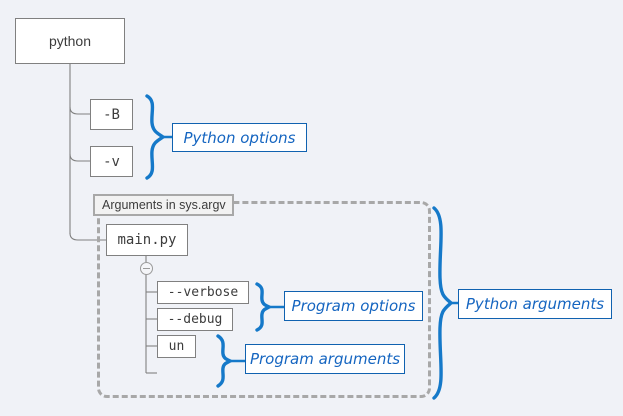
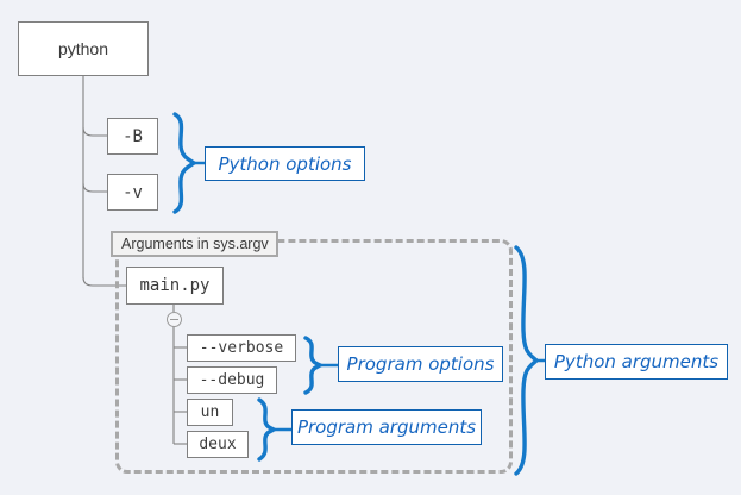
  Arguments in sys.argv
  python
  -B
  -v
  main.py
  --verbose
  --debug
  un
+ deux
  Python options
  Program options
  Program arguments
  Python arguments
